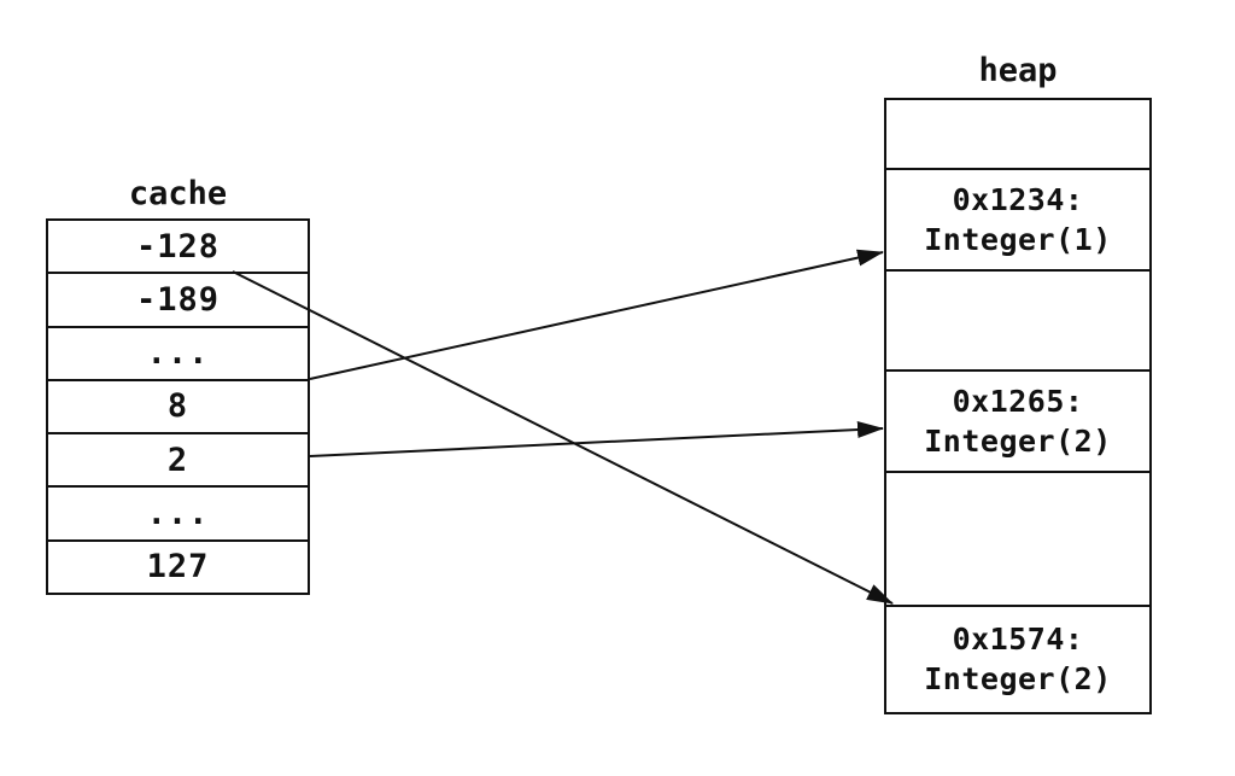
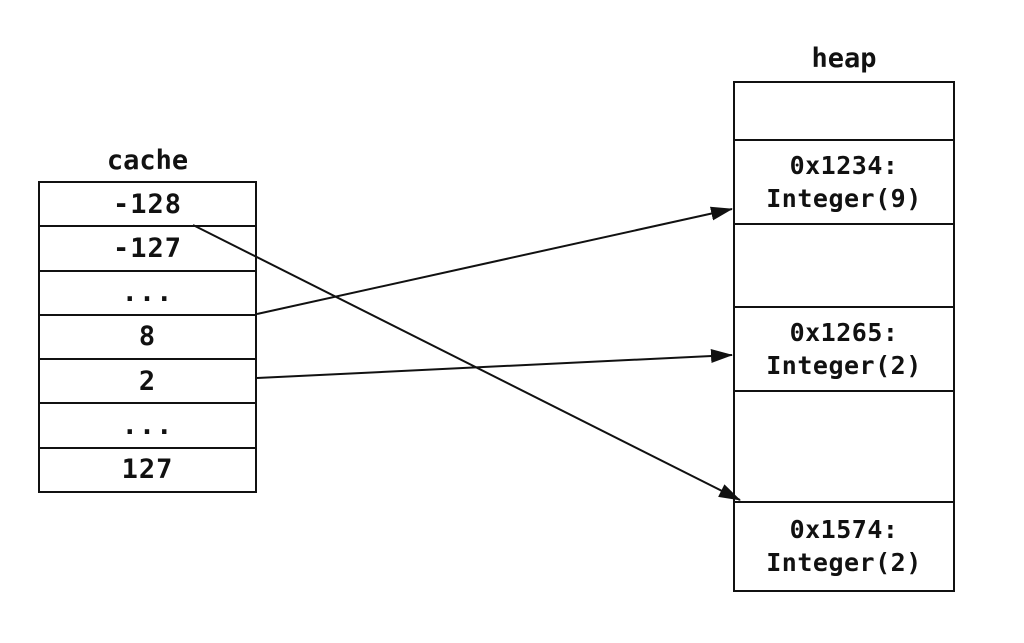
  cache
  -128
- -189
+ -127
  ...
  8
  2
  ...
  127
  heap
  0x1234:
- Integer(1)
+ Integer(9)
  0x1265:
  Integer(2)
  0x1574:
  Integer(2)
